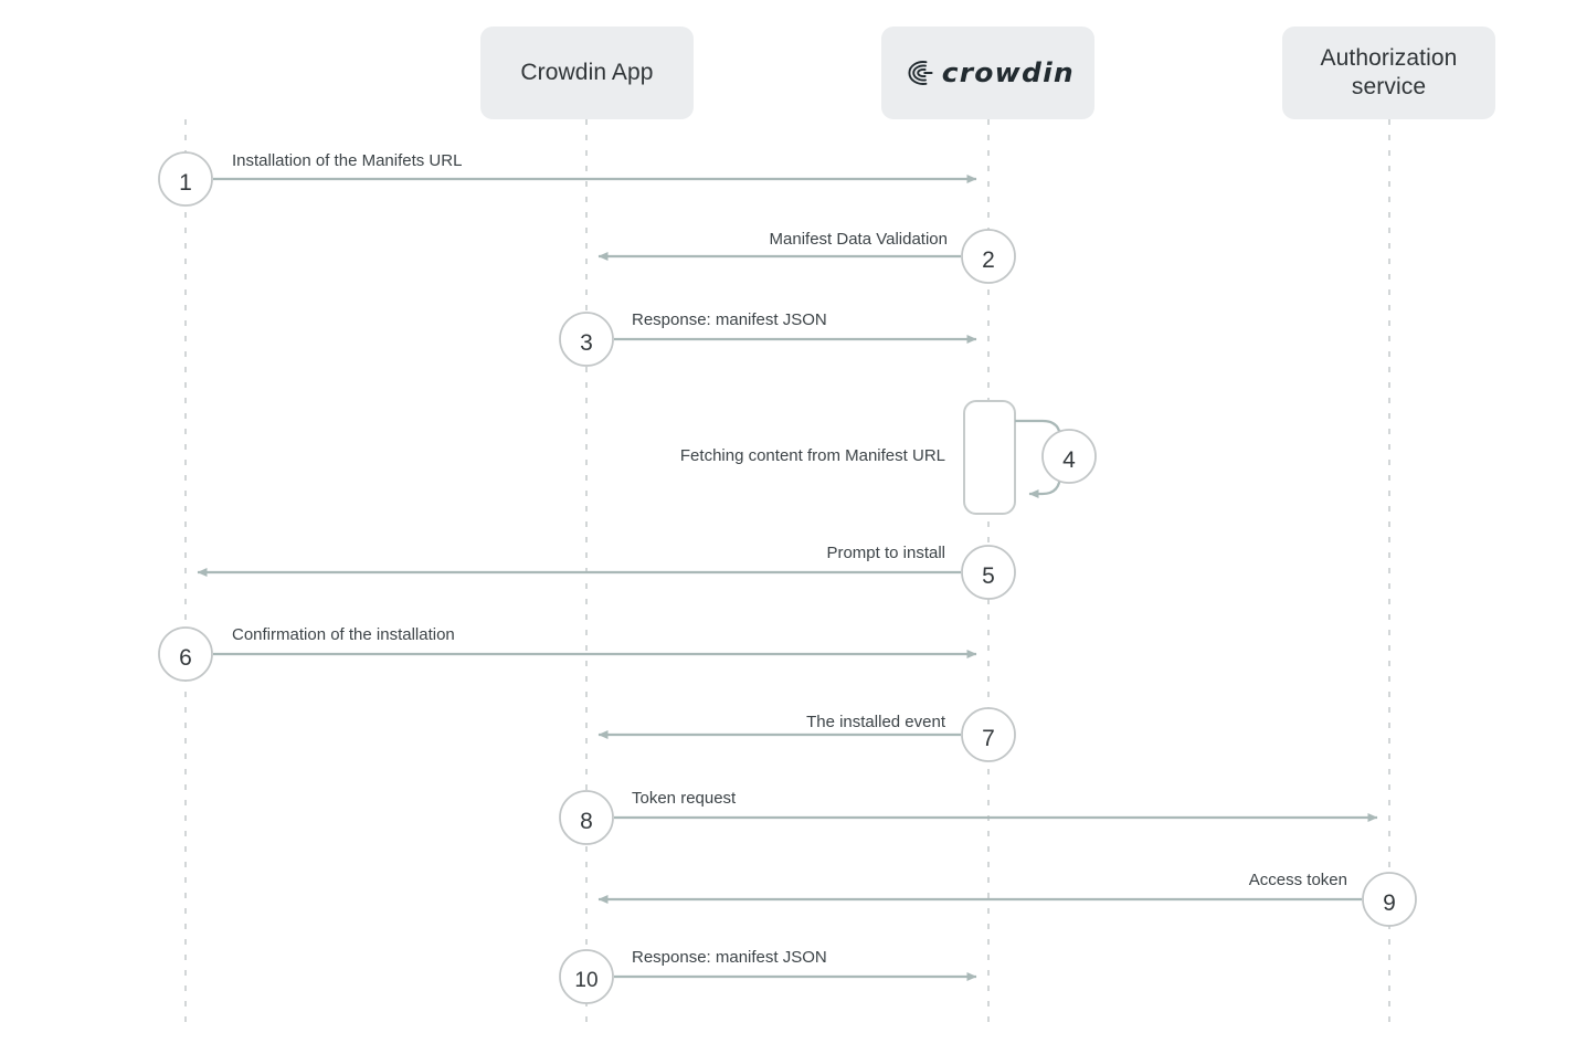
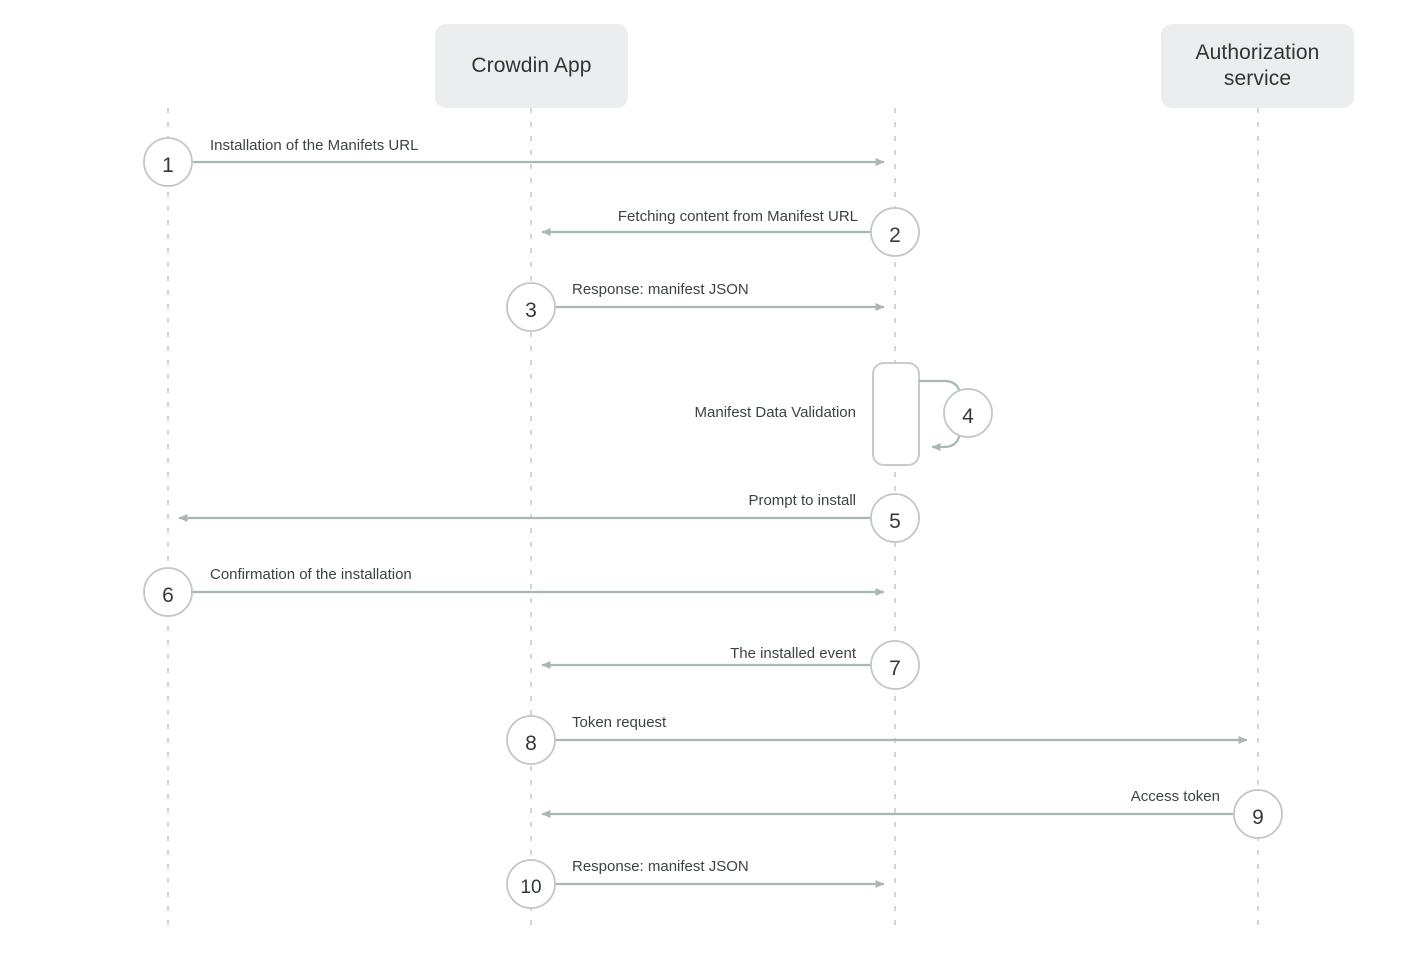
  Crowdin App
- crowdin
  Authorization service
  Installation of the Manifets URL
- Manifest Data Validation
+ Fetching content from Manifest URL
  Response: manifest JSON
- Fetching content from Manifest URL
+ Manifest Data Validation
  Prompt to install
  Confirmation of the installation
  The installed event
  Token request
  Access token
  Response: manifest JSON
  1
  2
  3
  4
  5
  6
  7
  8
  9
  10
